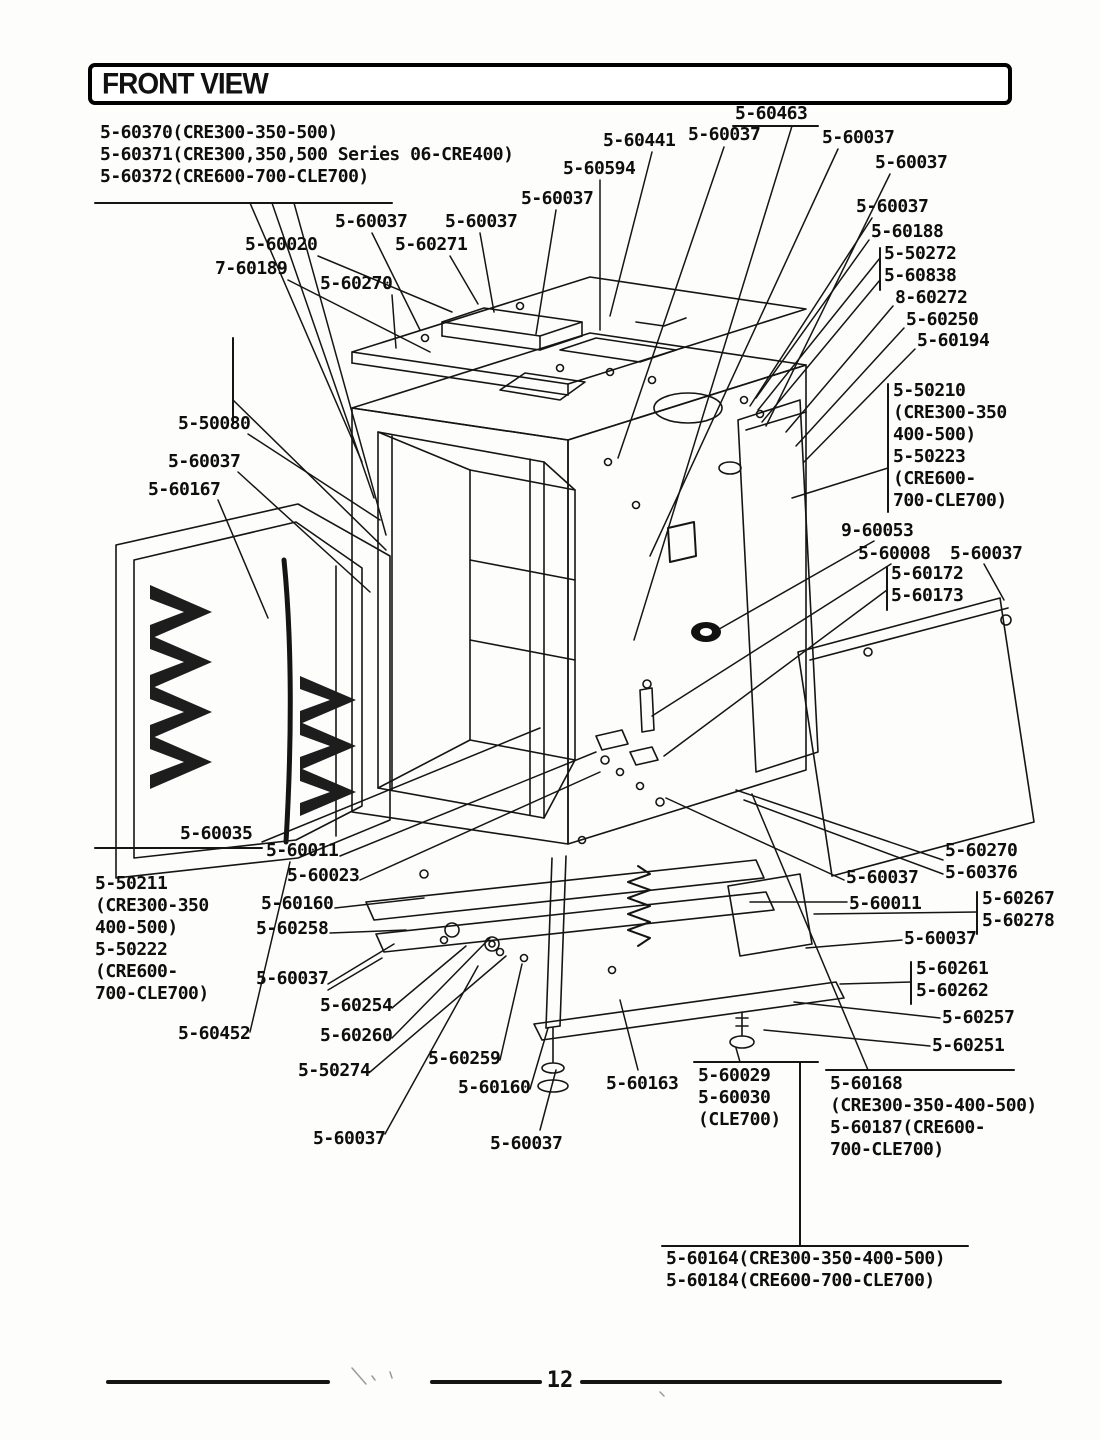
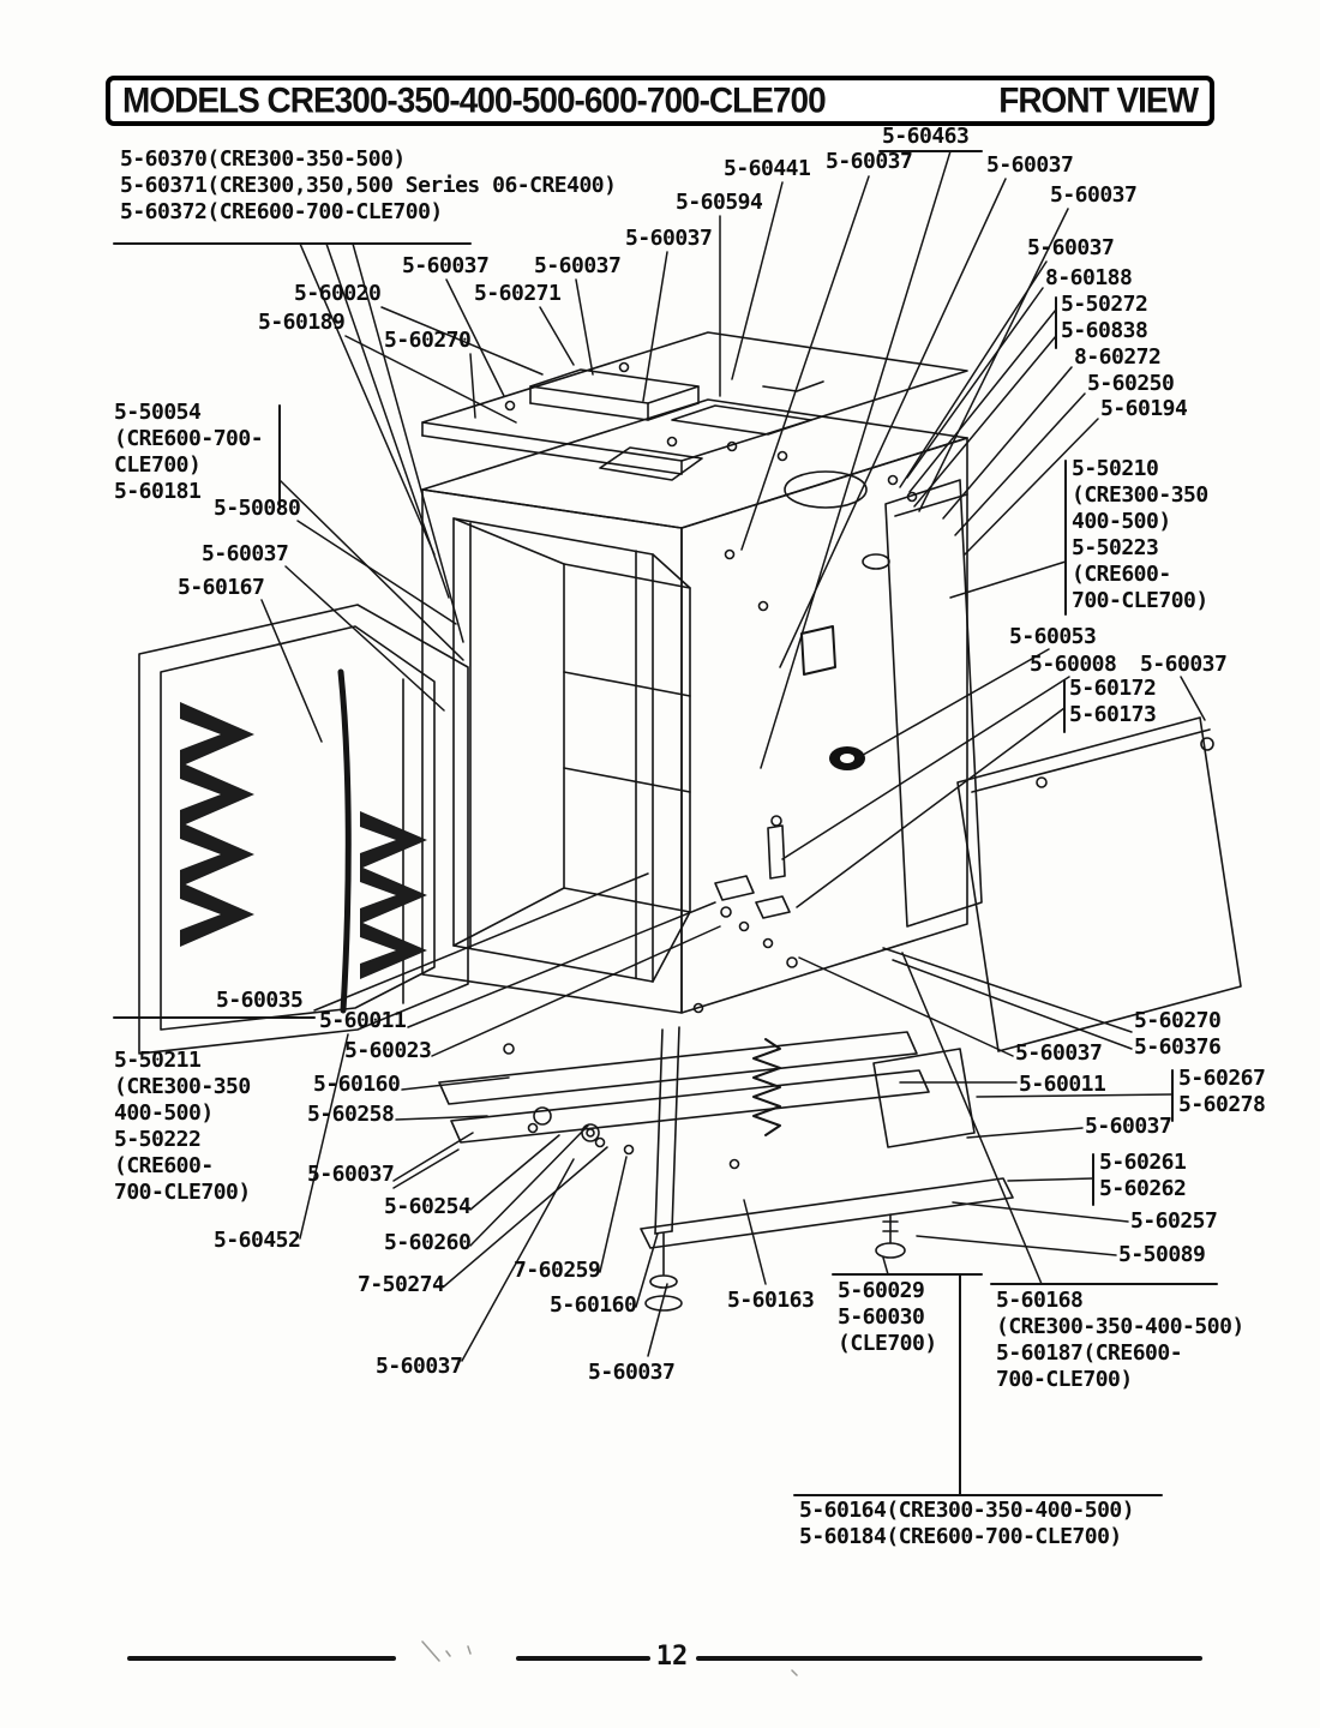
+ MODELS CRE300-350-400-500-600-700-CLE700
  FRONT VIEW
  5-60370(CRE300-350-500)
  5-60371(CRE300,350,500 Series 06-CRE400)
  5-60372(CRE600-700-CLE700)
  5-60463
  5-60037
  5-60441
  5-60037
  5-60594
  5-60037
  5-60037
  5-60037
  5-60037
  5-60037
  5-60020
  5-60271
- 5-60188
+ 8-60188
  5-50272
  5-60838
- 7-60189
+ 5-60189
  5-60270
  8-60272
  5-60250
  5-60194
+ 5-50054
+ (CRE600-700-
+ CLE700)
+ 5-60181
  5-50080
  5-50210
  (CRE300-350
  400-500)
  5-50223
  (CRE600-
  700-CLE700)
  5-60037
  5-60167
- 9-60053
+ 5-60053
  5-60008
  5-60037
  5-60172
  5-60173
  5-60035
  5-60011
  5-60023
  5-60160
  5-60258
  5-50211
  (CRE300-350
  400-500)
  5-50222
  (CRE600-
  700-CLE700)
  5-60037
  5-60452
  5-60254
  5-60260
- 5-50274
+ 7-50274
- 5-60259
+ 7-60259
  5-60160
  5-60037
  5-60037
  5-60163
  5-60029
  5-60030
  (CLE700)
  5-60270
  5-60376
  5-60037
  5-60011
  5-60267
  5-60278
  5-60037
  5-60261
  5-60262
  5-60257
- 5-60251
+ 5-50089
  5-60168
  (CRE300-350-400-500)
  5-60187(CRE600-
  700-CLE700)
  5-60164(CRE300-350-400-500)
  5-60184(CRE600-700-CLE700)
  12
